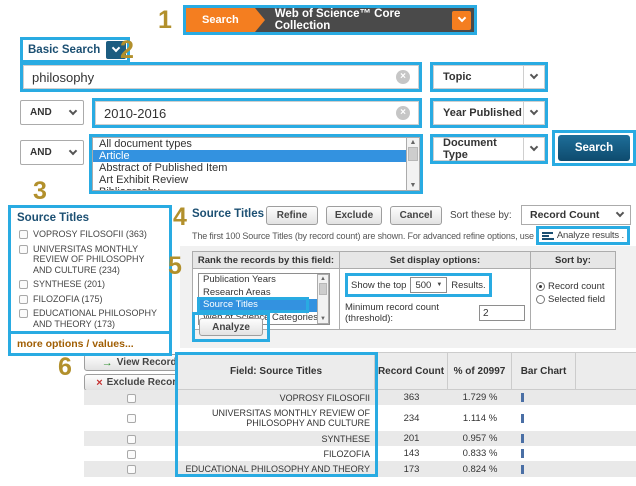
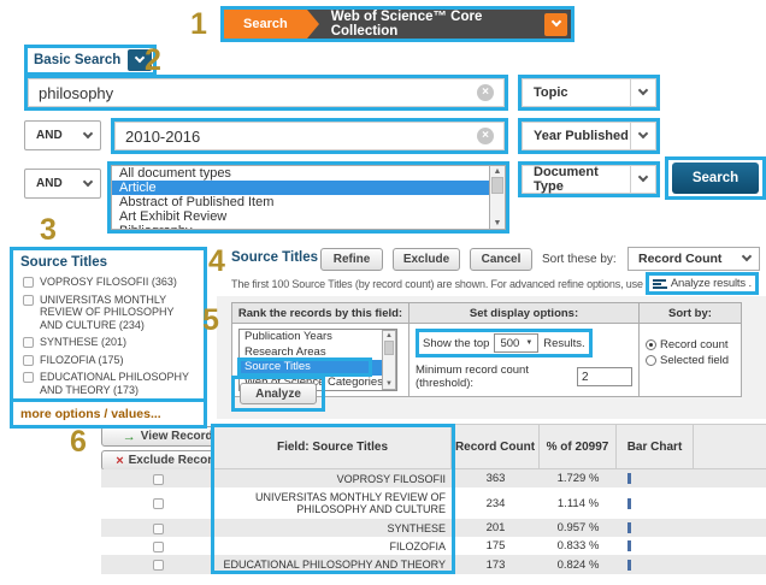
  1
  2
  3
  4
  5
  6
  Search
  Web of Science™ Core Collection
  Basic Search
  philosophy
  ×
  Topic
  AND
  2010-2016
  ×
  Year Published
  AND
  All document types
  Article
  Abstract of Published Item
  Art Exhibit Review
  Document Type
  Search
  Source Titles
  VOPROSY FILOSOFII (363)
  UNIVERSITAS MONTHLY REVIEW OF PHILOSOPHY AND CULTURE (234)
  SYNTHESE (201)
  FILOZOFIA (175)
  EDUCATIONAL PHILOSOPHY AND THEORY (173)
  more options / values...
  Source Titles
  Refine
  Exclude
  Cancel
  Sort these by:
  Record Count
  The first 100 Source Titles (by record count) are shown. For advanced refine options, use
  Analyze results .
  Rank the records by this field:
  Publication Years
  Research Areas
  Source Titles
  Web of Science Categories
  Set display options:
  Show the top
  500
  Results.
  Minimum record count (threshold):
  2
  Sort by:
  Record count
  Selected field
  Analyze
  →
  View Record
  ×
  Exclude Recor
  Field: Source Titles
  Record Count
  % of 20997
  Bar Chart
  VOPROSY FILOSOFII
  363
  1.729 %
  UNIVERSITAS MONTHLY REVIEW OF PHILOSOPHY AND CULTURE
  234
  1.114 %
  SYNTHESE
  201
  0.957 %
  FILOZOFIA
- 143
+ 175
  0.833 %
  EDUCATIONAL PHILOSOPHY AND THEORY
  173
  0.824 %
